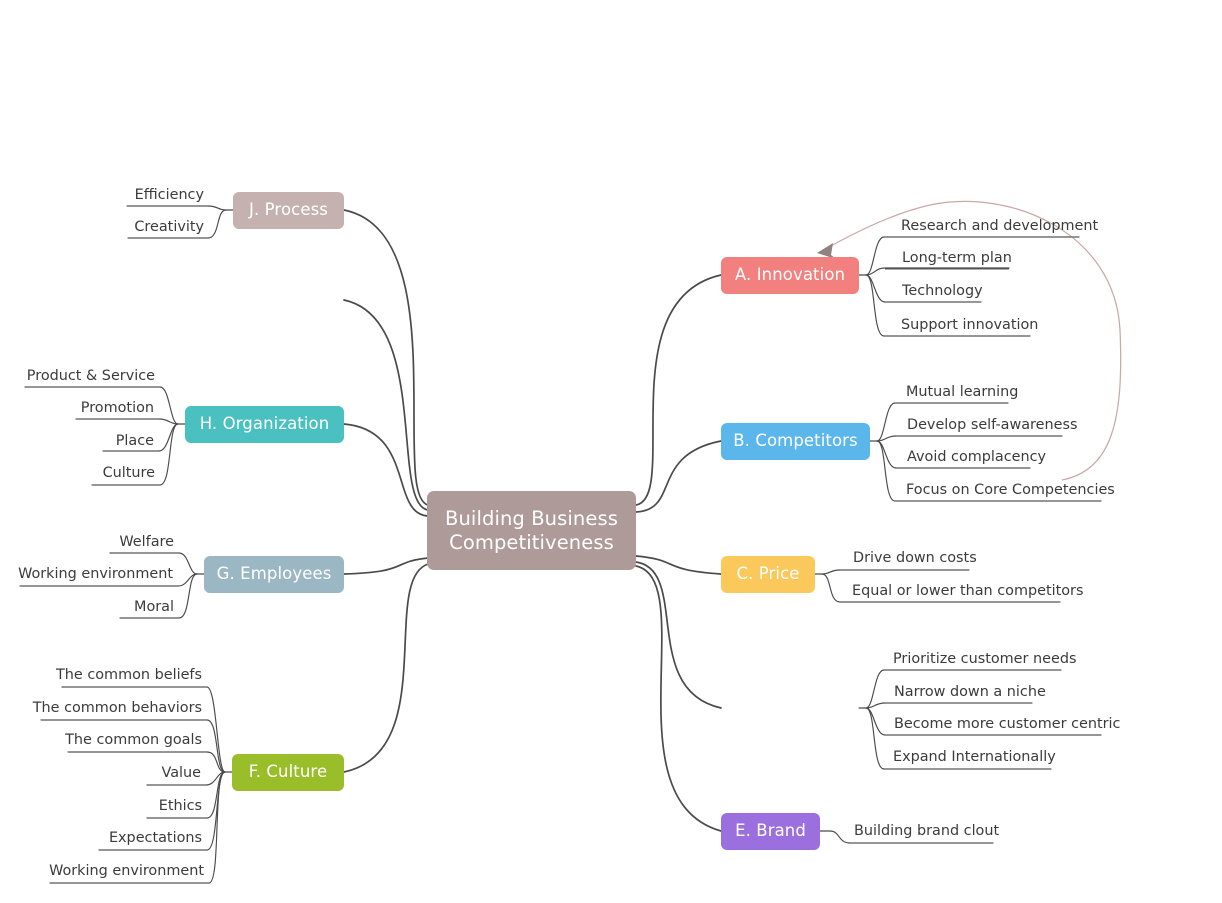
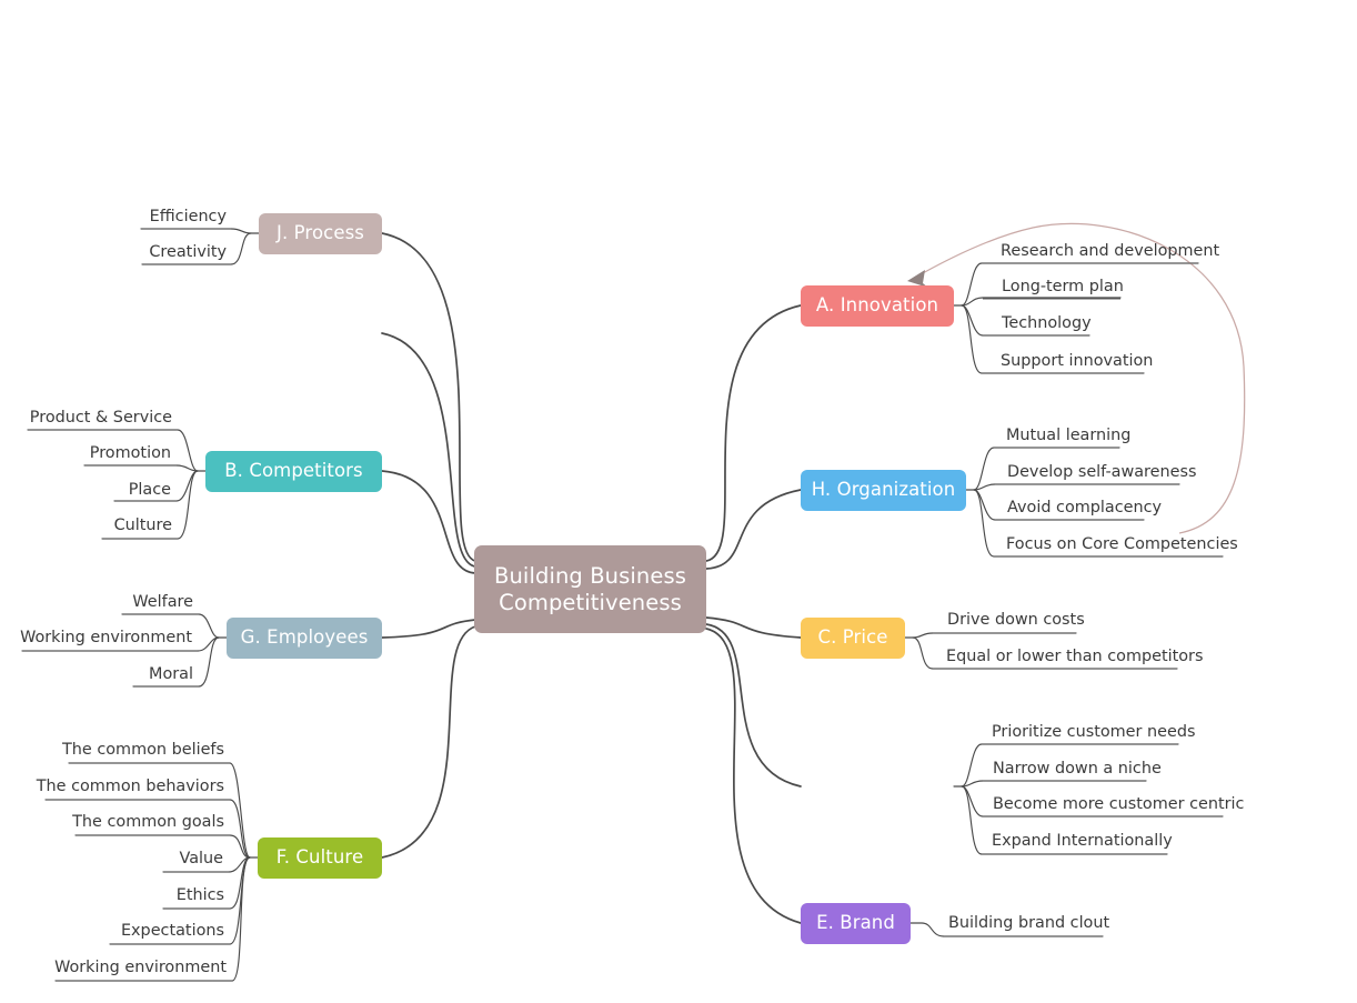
  Building Business
  Competitiveness
  A. Innovation
- B. Competitors
+ H. Organization
  C. Price
  E. Brand
  F. Culture
  G. Employees
- H. Organization
+ B. Competitors
  J. Process
  Research and development
  Long-term plan
  Technology
  Support innovation
  Mutual learning
  Develop self-awareness
  Avoid complacency
  Focus on Core Competencies
  Drive down costs
  Equal or lower than competitors
  Prioritize customer needs
  Narrow down a niche
  Become more customer centric
  Expand Internationally
  Building brand clout
  Efficiency
  Creativity
  Product & Service
  Promotion
  Place
  Culture
  Welfare
  Working environment
  Moral
  The common beliefs
  The common behaviors
  The common goals
  Value
  Ethics
  Expectations
  Working environment
